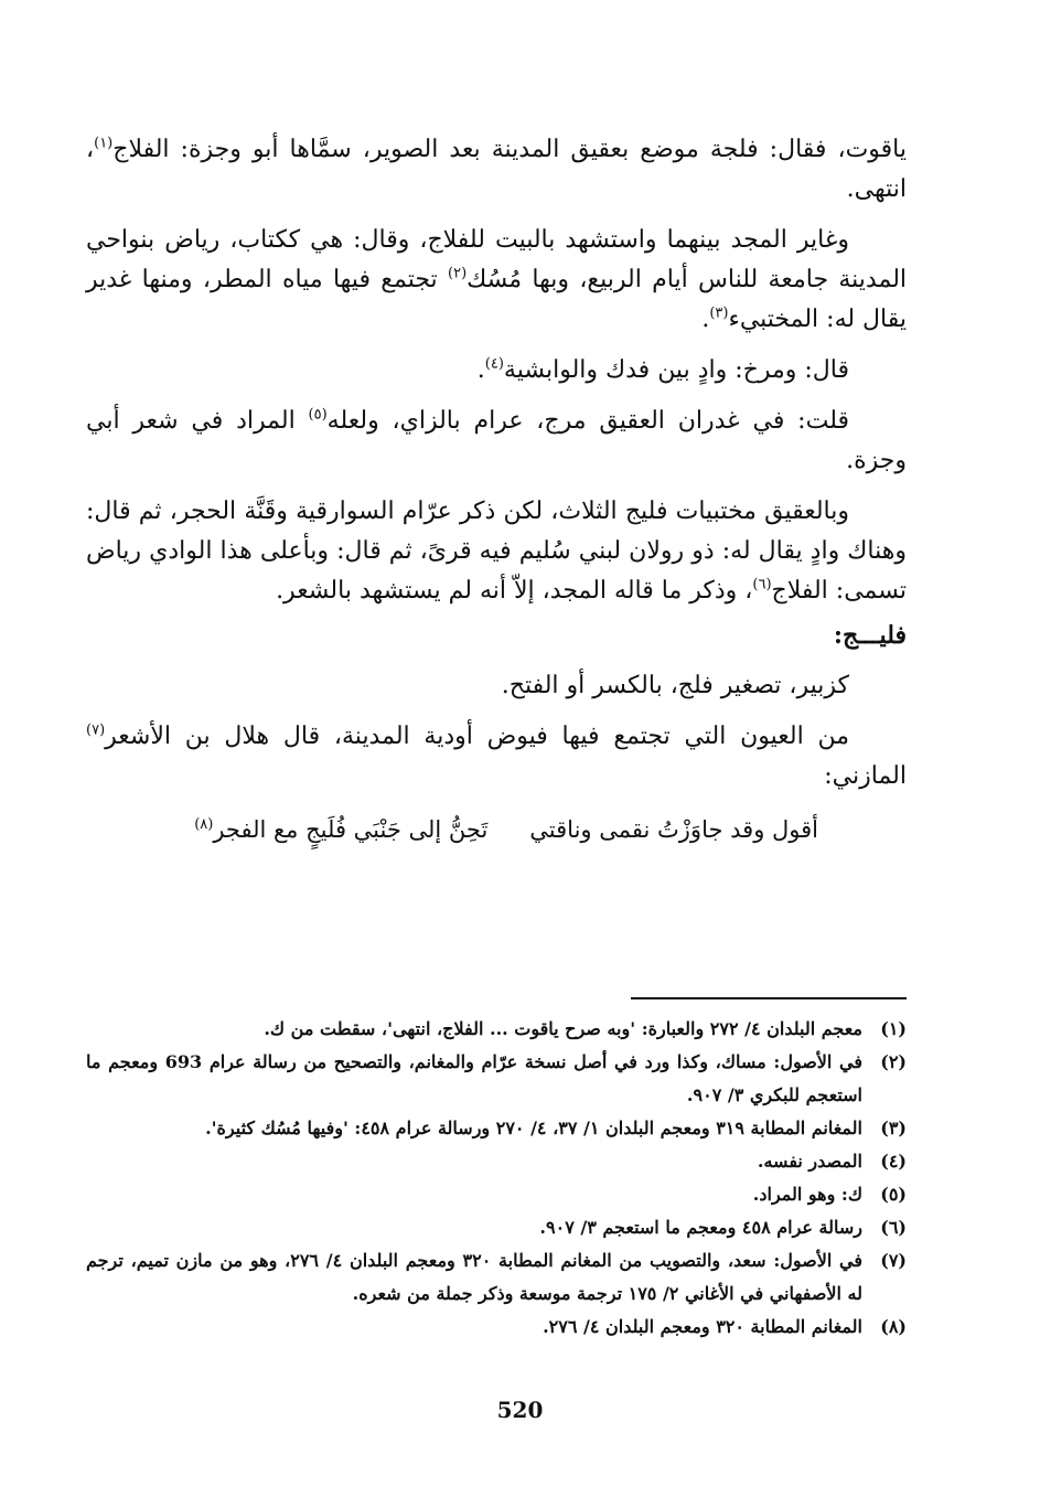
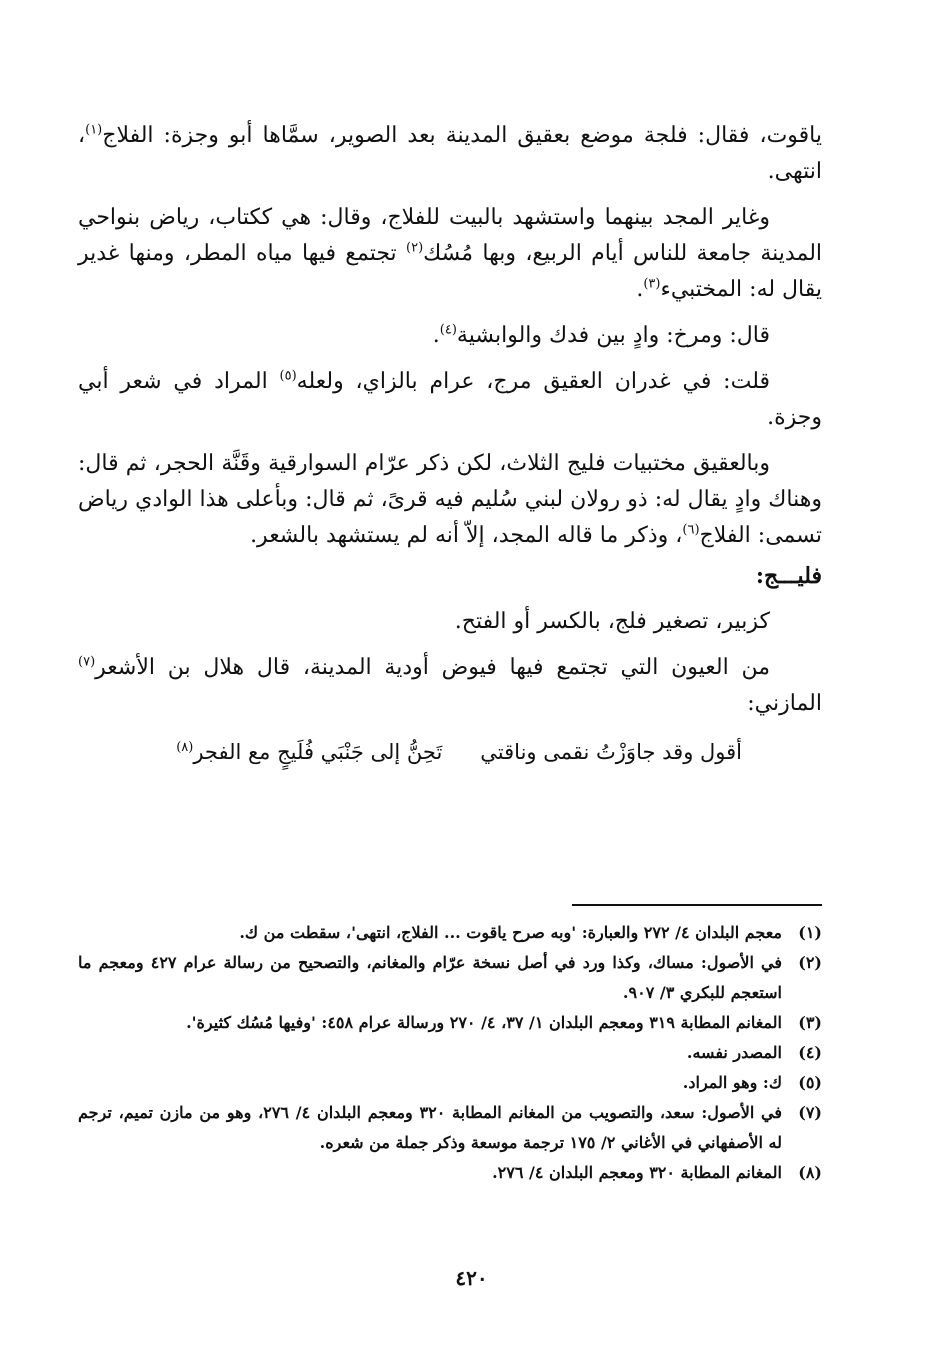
  ياقوت، فقال: فلجة موضع بعقيق المدينة بعد الصوير، سمَّاها أبو وجزة: الفلاج(١)، انتهى.
  وغاير المجد بينهما واستشهد بالبيت للفلاج، وقال: هي ككتاب، رياض بنواحي المدينة جامعة للناس أيام الربيع، وبها مُسُك(٢) تجتمع فيها مياه المطر، ومنها غدير يقال له: المختبيء(٣).
  قال: ومرخ: وادٍ بين فدك والوابشية(٤).
  قلت: في غدران العقيق مرج، عرام بالزاي، ولعله(٥) المراد في شعر أبي وجزة.
  وبالعقيق مختبيات فليج الثلاث، لكن ذكر عرّام السوارقية وقَنَّة الحجر، ثم قال: وهناك وادٍ يقال له: ذو رولان لبني سُليم فيه قرىً، ثم قال: وبأعلى هذا الوادي رياض تسمى: الفلاج(٦)، وذكر ما قاله المجد، إلاّ أنه لم يستشهد بالشعر.
  فليـــج:
  كزبير، تصغير فلج، بالكسر أو الفتح.
  من العيون التي تجتمع فيها فيوض أودية المدينة، قال هلال بن الأشعر(٧) المازني:
  أقول وقد جاوَزْتُ نقمى وناقتي
  تَحِنُّ إلى جَنْبَي فُلَيجٍ مع الفجر(٨)
  (١)
  معجم البلدان ٤/ ٢٧٢ والعبارة: 'وبه صرح ياقوت ... الفلاج، انتهى'، سقطت من ك.
  (٢)
- في الأصول: مساك، وكذا ورد في أصل نسخة عرّام والمغانم، والتصحيح من رسالة عرام 693 ومعجم ما استعجم للبكري ٣/ ٩٠٧.
+ في الأصول: مساك، وكذا ورد في أصل نسخة عرّام والمغانم، والتصحيح من رسالة عرام ٤٢٧ ومعجم ما استعجم للبكري ٣/ ٩٠٧.
  (٣)
  المغانم المطابة ٣١٩ ومعجم البلدان ١/ ٣٧، ٤/ ٢٧٠ ورسالة عرام ٤٥٨: 'وفيها مُسُك كثيرة'.
  (٤)
  المصدر نفسه.
  (٥)
  ك: وهو المراد.
- (٦)
- رسالة عرام ٤٥٨ ومعجم ما استعجم ٣/ ٩٠٧.
  (٧)
  في الأصول: سعد، والتصويب من المغانم المطابة ٣٢٠ ومعجم البلدان ٤/ ٢٧٦، وهو من مازن تميم، ترجم له الأصفهاني في الأغاني ٢/ ١٧٥ ترجمة موسعة وذكر جملة من شعره.
  (٨)
  المغانم المطابة ٣٢٠ ومعجم البلدان ٤/ ٢٧٦.
- 520
+ ٤٢٠
